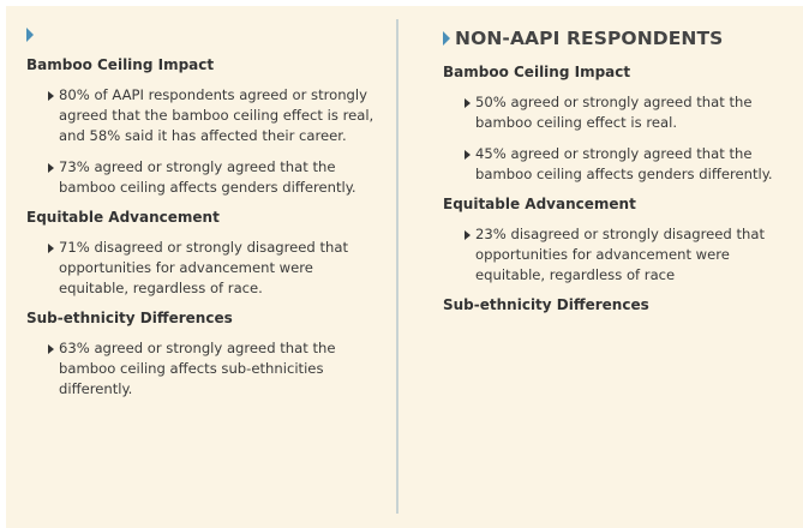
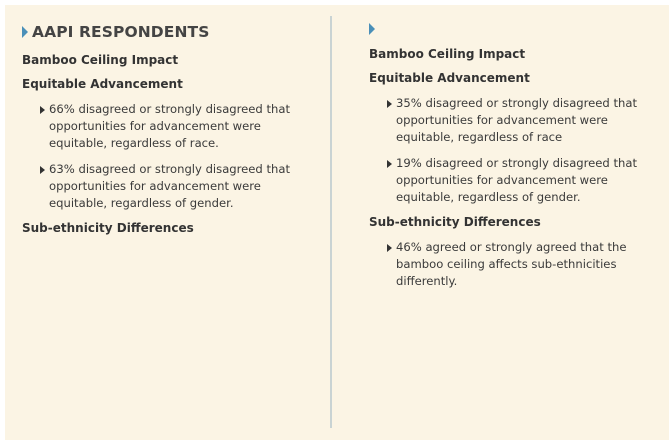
+ AAPI RESPONDENTS
  Bamboo Ceiling Impact
- 80% of AAPI respondents agreed or strongly agreed that the bamboo ceiling effect is real, and 58% said it has affected their career.
- 73% agreed or strongly agreed that the bamboo ceiling affects genders differently.
  Equitable Advancement
- 71% disagreed or strongly disagreed that opportunities for advancement were equitable, regardless of race.
+ 66% disagreed or strongly disagreed that opportunities for advancement were equitable, regardless of race.
+ 63% disagreed or strongly disagreed that opportunities for advancement were equitable, regardless of gender.
  Sub-ethnicity Differences
- 63% agreed or strongly agreed that the bamboo ceiling affects sub-ethnicities differently.
- NON-AAPI RESPONDENTS
  Bamboo Ceiling Impact
- 50% agreed or strongly agreed that the bamboo ceiling effect is real.
- 45% agreed or strongly agreed that the bamboo ceiling affects genders differently.
  Equitable Advancement
- 23% disagreed or strongly disagreed that opportunities for advancement were equitable, regardless of race
+ 35% disagreed or strongly disagreed that opportunities for advancement were equitable, regardless of race
+ 19% disagreed or strongly disagreed that opportunities for advancement were equitable, regardless of gender.
  Sub-ethnicity Differences
+ 46% agreed or strongly agreed that the bamboo ceiling affects sub-ethnicities differently.
